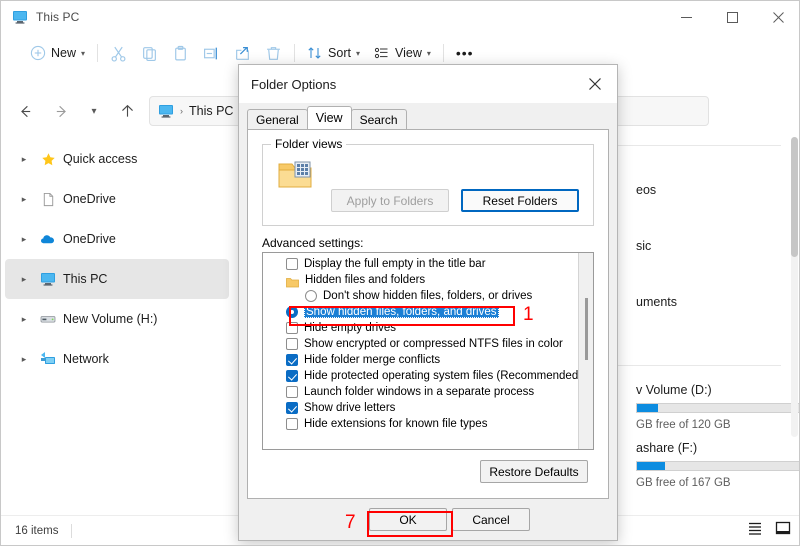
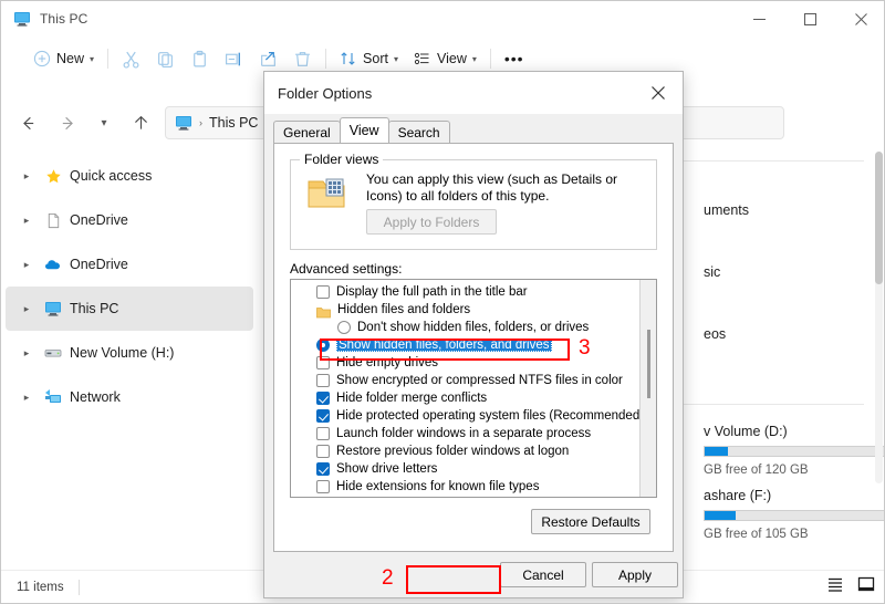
  This PC
  New
  ▾
  Sort
  ▾
  View
  ▾
  •••
  ▾
  ›
  This PC
  ▸
  Quick access
  ▸
  OneDrive
  ▸
  OneDrive
  ▸
  This PC
  ▸
  New Volume (H:)
  ▸
  Network
- eos
+ uments
  sic
- uments
+ eos
  v Volume (D:)
  GB free of 120 GB
  ashare (F:)
- GB free of 167 GB
+ GB free of 105 GB
- 16 items
+ 11 items
  Folder Options
  General
  View
  Search
  Folder views
+ You can apply this view (such as Details or Icons) to all folders of this type.
  Apply to Folders
- Reset Folders
  Advanced settings:
- Display the full empty in the title bar
+ Display the full path in the title bar
  Hidden files and folders
  Don't show hidden files, folders, or drives
  Show hidden files, folders, and drives
  Hide empty drives
  Show encrypted or compressed NTFS files in color
  Hide folder merge conflicts
  Hide protected operating system files (Recommended
  Launch folder windows in a separate process
+ Restore previous folder windows at logon
  Show drive letters
  Hide extensions for known file types
  Restore Defaults
- OK
  Cancel
+ Apply
- 1
+ 3
- 7
+ 2
